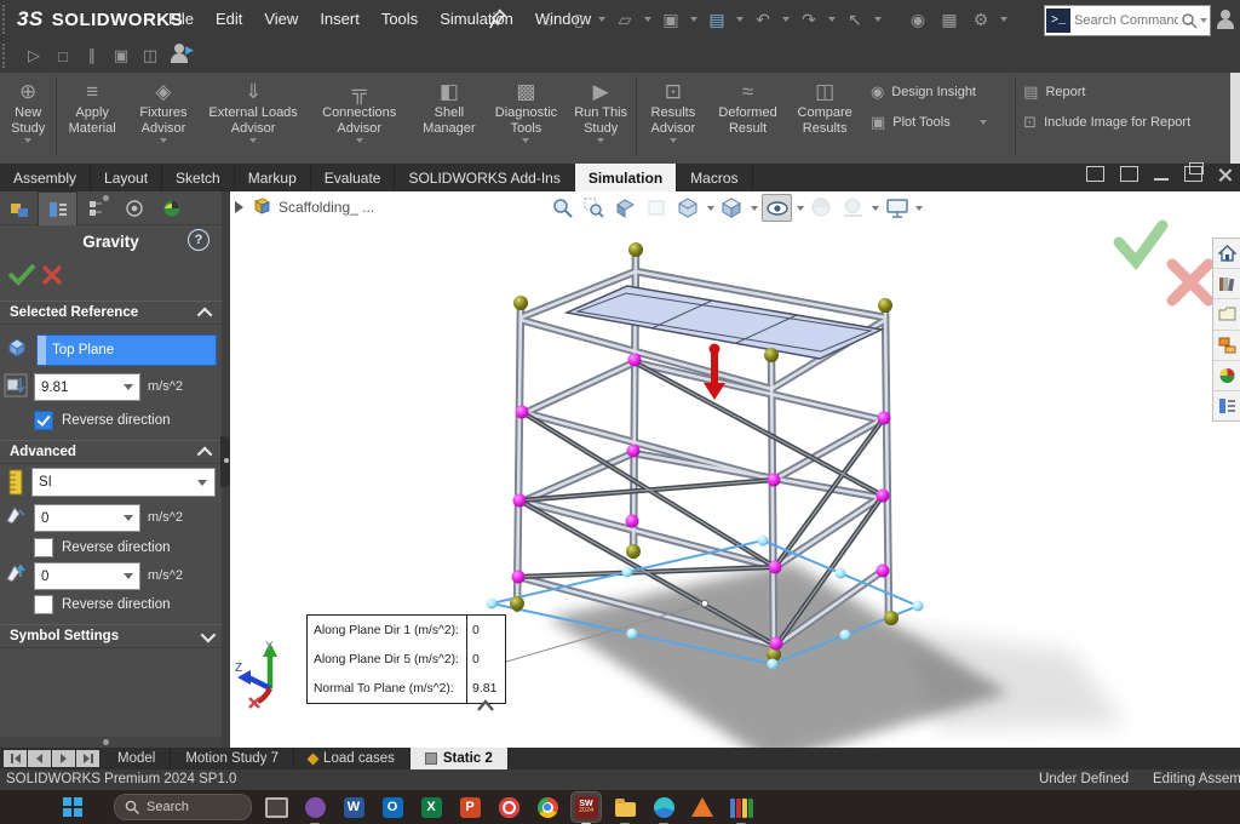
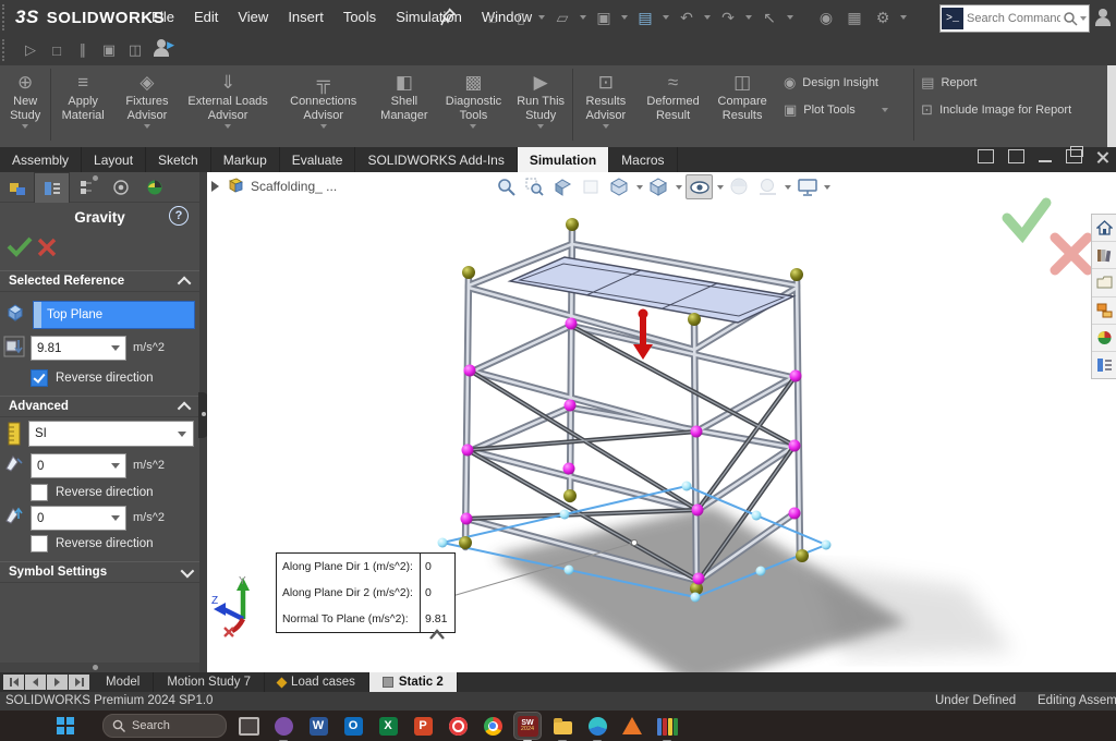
  3S SOLIDWORKS
  File
  Edit
  View
  Insert
  Tools
  Simulatn
  Window
  ⌂
  ▯
  ▱
  ▣
  ▤
  ↶
  ↷
  ↖
  ◉
  ▦
  ⚙
  >_
  Search Command
  ▷
  □
  ∥
  ▣
  ◫
  ▶
  ⊕
  New Study
  ≡
  Apply Material
  ◈
  Fixtures Advisor
  ⇓
  External Loads Advisor
  ╦
  Connections Advisor
  ◧
  Shell Manager
  ▩
  Diagnostic Tools
  ▶
  Run This Study
  ⊡
  Results Advisor
  ≈
  Deformed Result
  ◫
  Compare Results
  ◉
  Design Insight
  ▣
  Plot Tools
  ▤
  Report
  ⊡
  Include Image for Report
  Assembly
  Layout
  Sketch
  Markup
  Evaluate
  SOLIDWORKS Add-Ins
  Simulation
  Macros
  Gravity
  ?
  Selected Reference
  Top Plane
  9.81
  m/s^2
  Reverse direction
  Advanced
  SI
  0
  m/s^2
  Reverse direction
  0
  m/s^2
  Reverse direction
  Symbol Settings
  Scaffolding_ ...
  Along Plane Dir 1 (m/s^2):
  0
- Along Plane Dir 5 (m/s^2):
+ Along Plane Dir 2 (m/s^2):
  0
  Normal To Plane (m/s^2):
  9.81
  Y
  Z
  Model
  Motion Study 7
  Load cases
  Static 2
  SOLIDWORKS Premium 2024 SP1.0
  Under Defined
  Editing Assem
  Search
  W
  O
  X
  P
